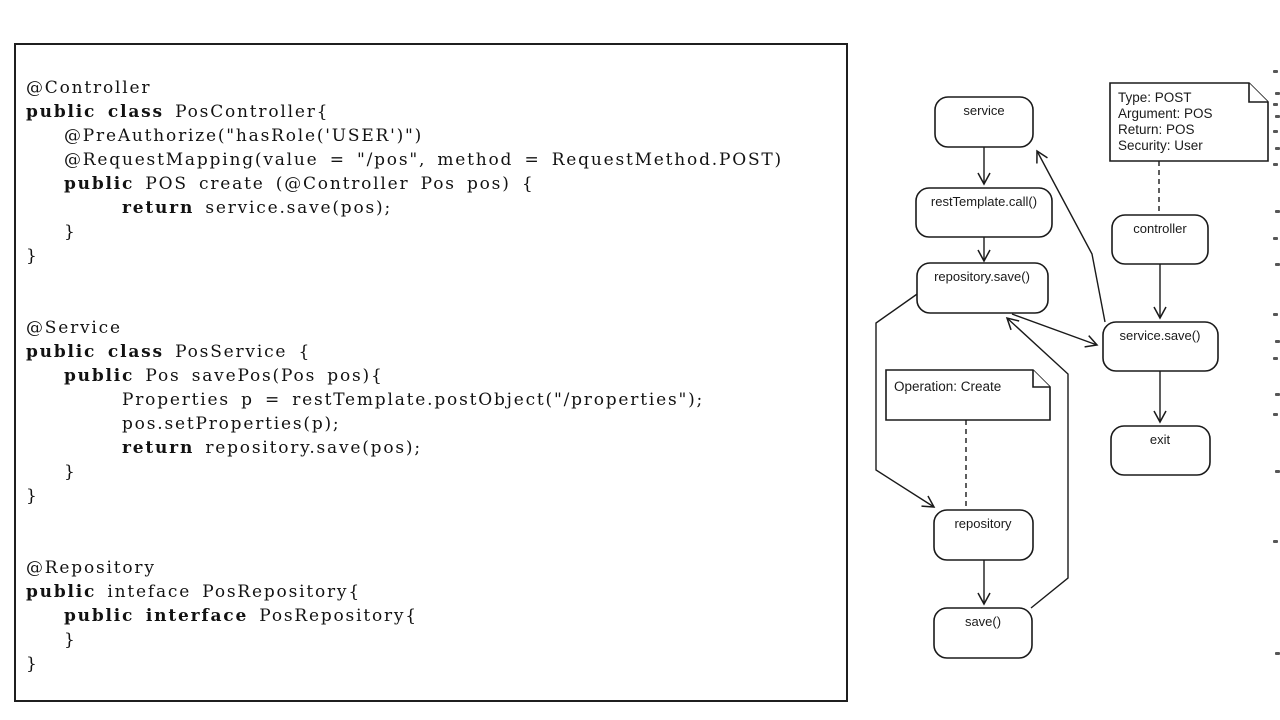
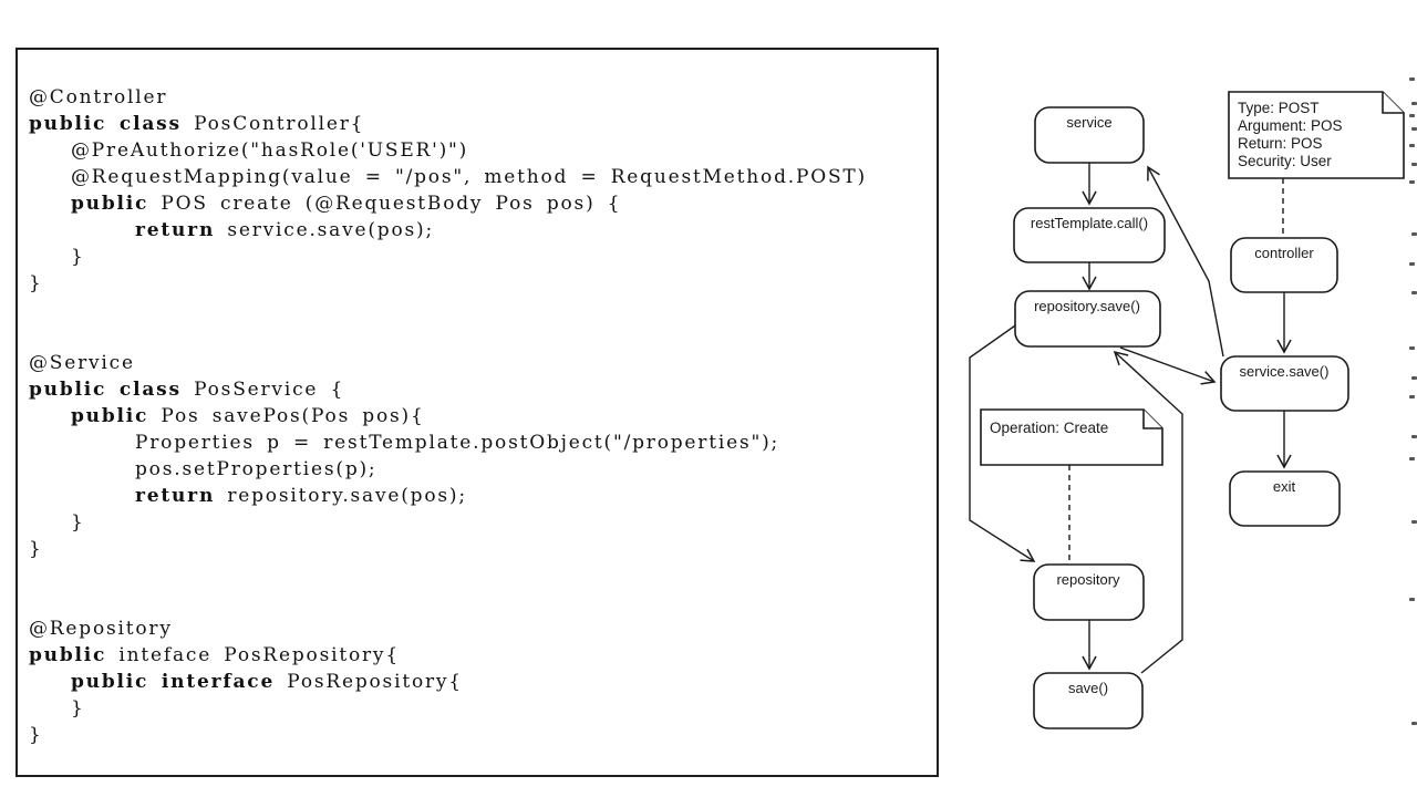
  @Controller
  public class PosController{
  @PreAuthorize("hasRole('USER')")
  @RequestMapping(value = "/pos", method = RequestMethod.POST)
- public POS create (@Controller Pos pos) {
+ public POS create (@RequestBody Pos pos) {
  return service.save(pos);
  }
  }
  @Service
  public class PosService {
  public Pos savePos(Pos pos){
  Properties p = restTemplate.postObject("/properties");
  pos.setProperties(p);
  return repository.save(pos);
  }
  }
  @Repository
  public inteface PosRepository{
  public interface PosRepository{
  }
  }
  service
  restTemplate.call()
  repository.save()
  controller
  service.save()
  exit
  repository
  save()
  Type: POST
  Argument: POS
  Return: POS
  Security: User
  Operation: Create
